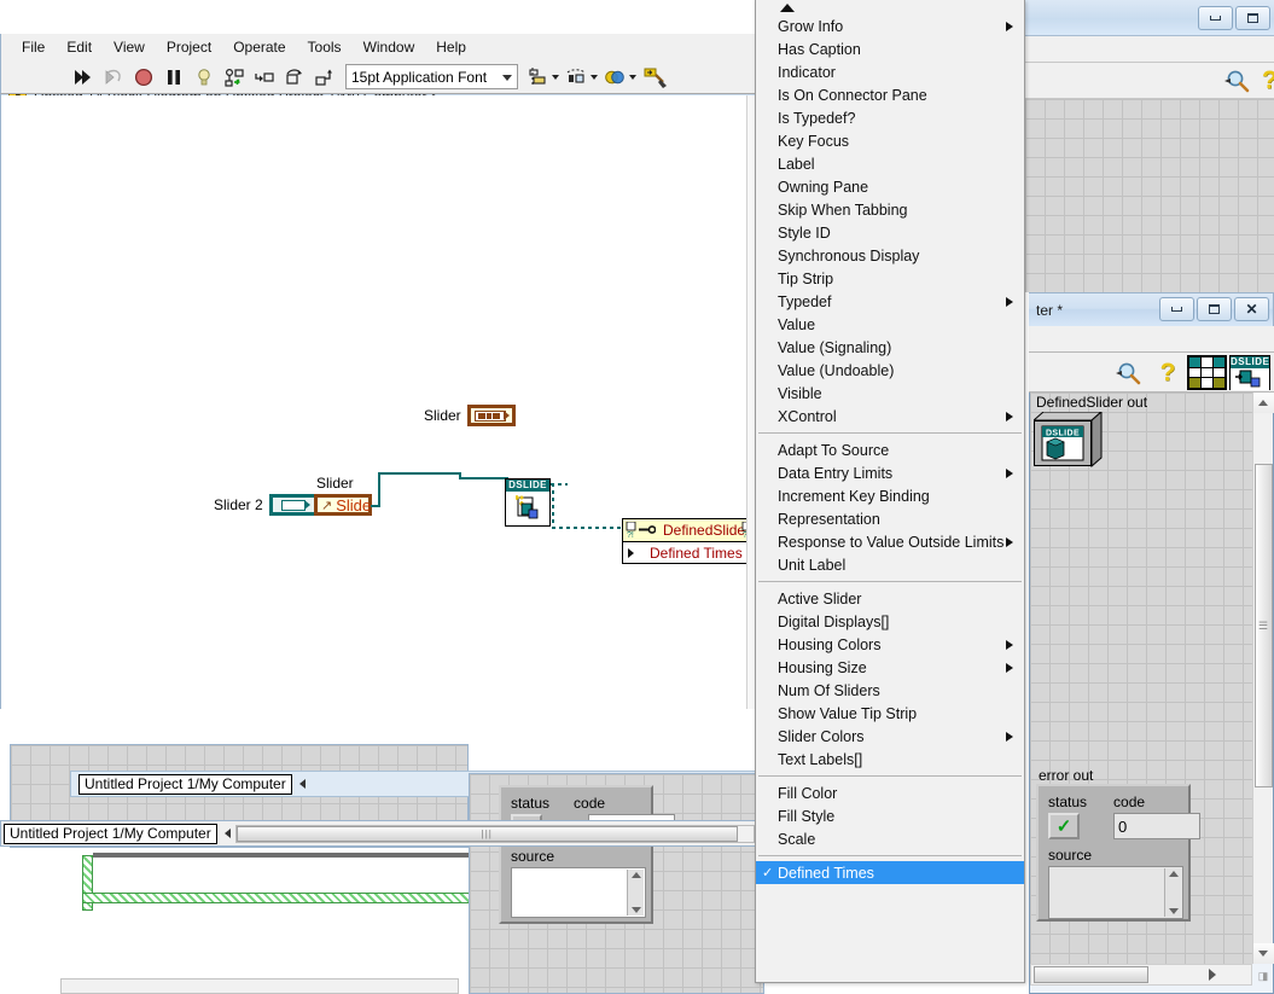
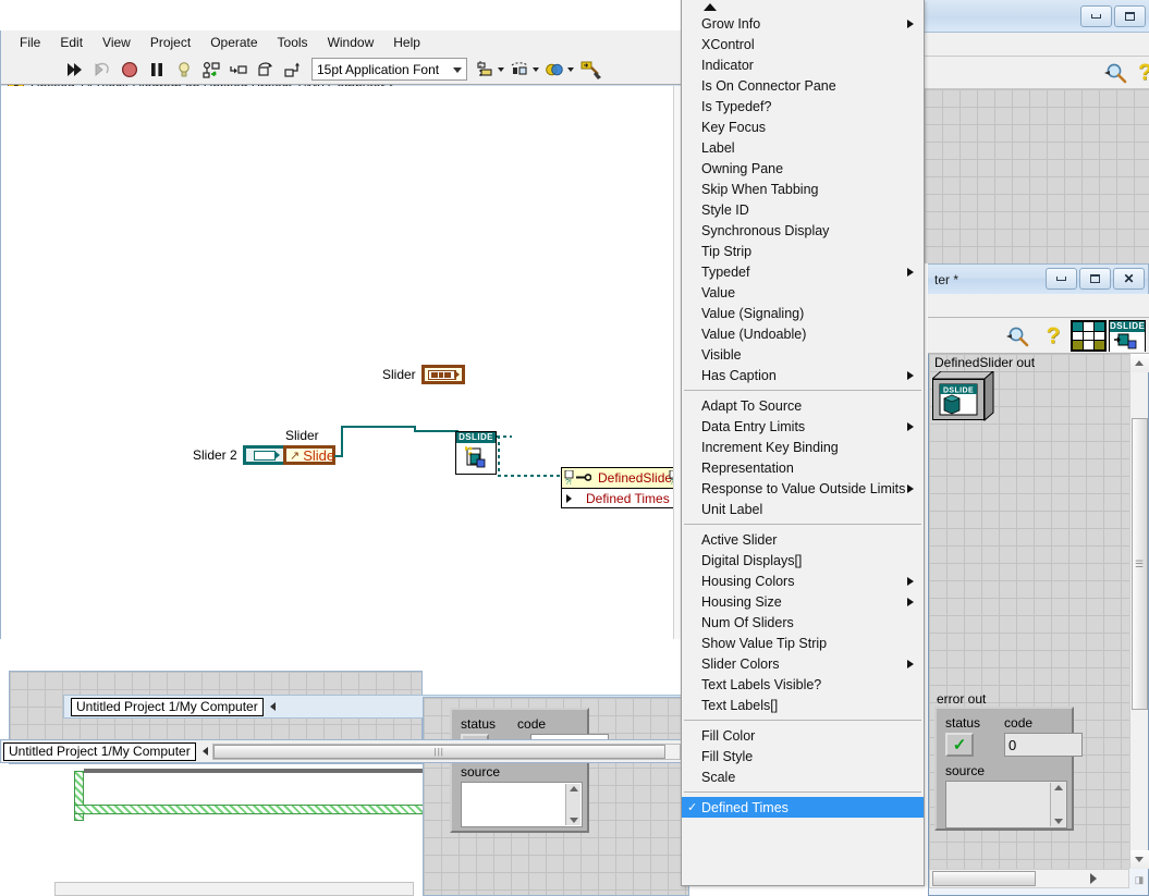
  Untitled Project 1/My Computer
  status
  code
  source
  ter *
  ✕
  ?
  DSLIDE
  DefinedSlider out
  error out
  status
  ✓
  code
  0
  source
  ☰
  ◨
  File
  Edit
  View
  Project
  Operate
  Tools
  Window
  Help
  15pt Application Font
  Slider
  Slider 2
  Slider
  ↗
  Slide
  DSLIDE
  DefinedSlide
  Defined Times
  Untitled Project 1/My Computer
  |||
  ?
  Grow Info
- Has Caption
+ XControl
  Indicator
  Is On Connector Pane
  Is Typedef?
  Key Focus
  Label
  Owning Pane
  Skip When Tabbing
  Style ID
  Synchronous Display
  Tip Strip
  Typedef
  Value
  Value (Signaling)
  Value (Undoable)
  Visible
- XControl
+ Has Caption
  Adapt To Source
  Data Entry Limits
  Increment Key Binding
  Representation
  Response to Value Outside Limits
  Unit Label
  Active Slider
  Digital Displays[]
  Housing Colors
  Housing Size
  Num Of Sliders
  Show Value Tip Strip
  Slider Colors
+ Text Labels Visible?
  Text Labels[]
  Fill Color
  Fill Style
  Scale
  ✓
  Defined Times
